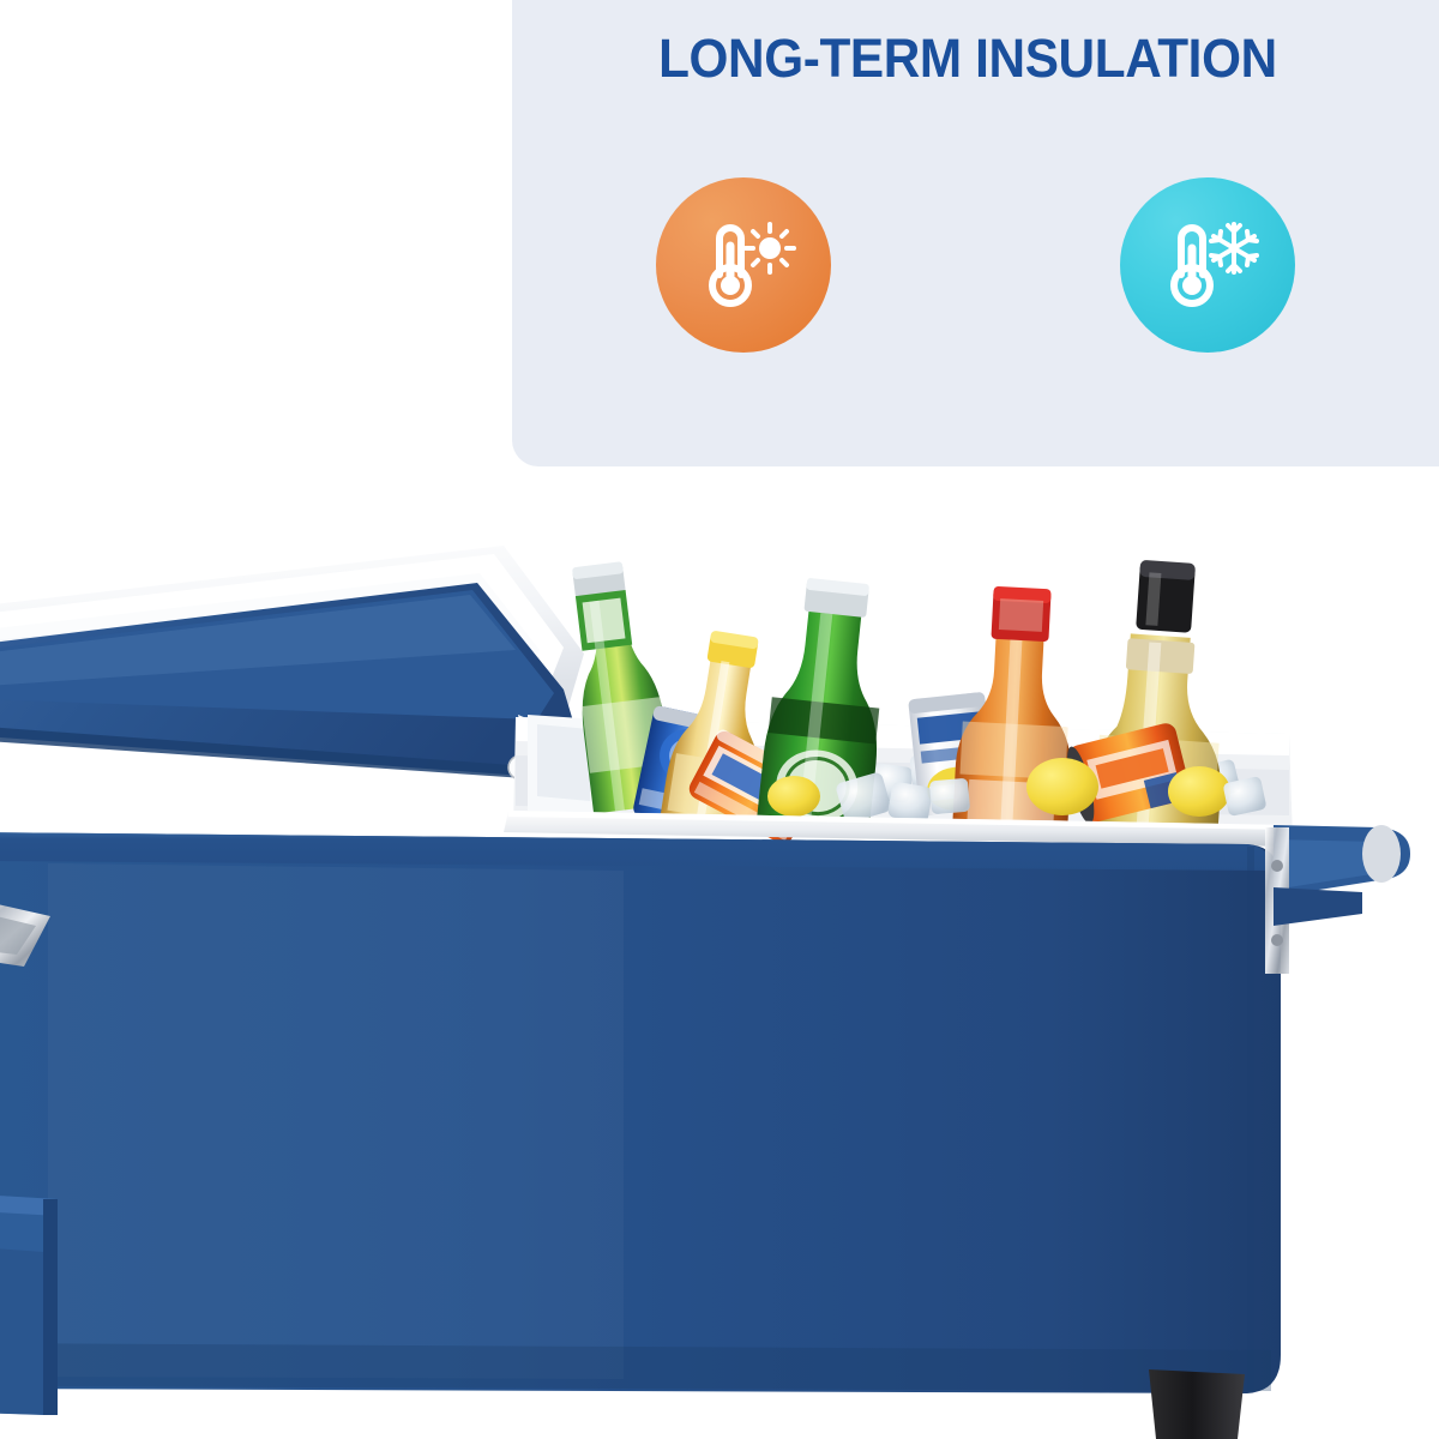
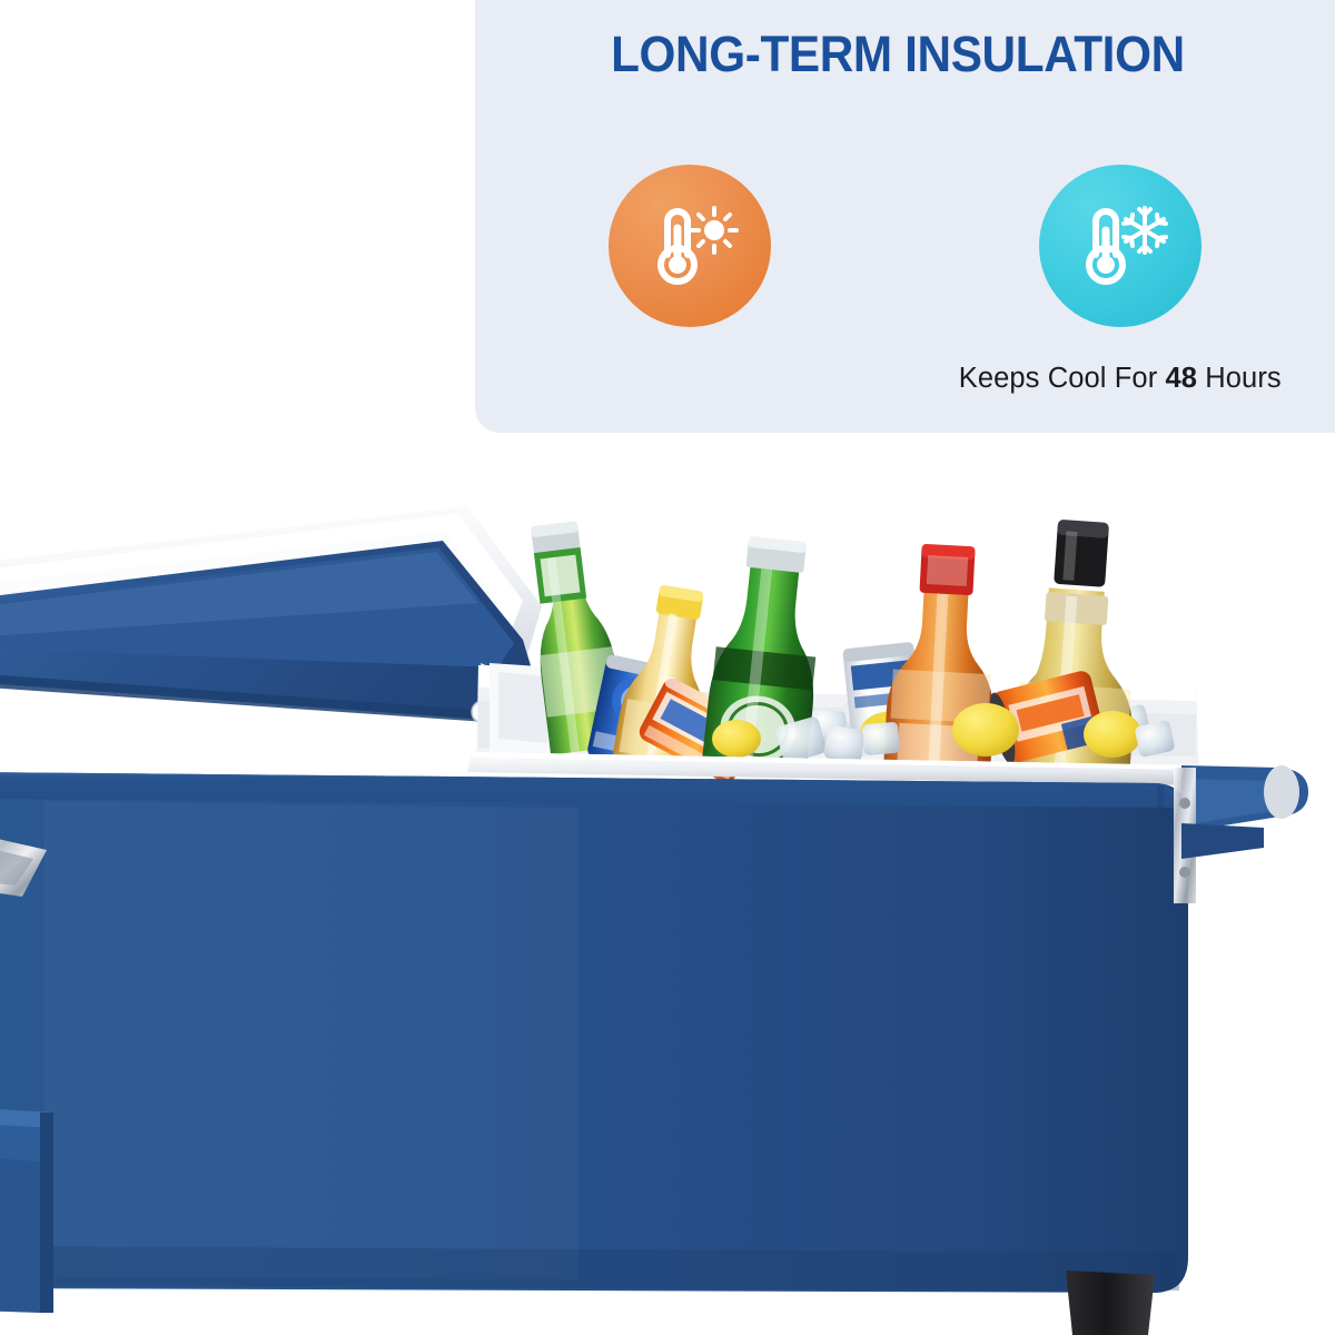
  LONG-TERM INSULATION
+ Keeps Cool For 48 Hours
